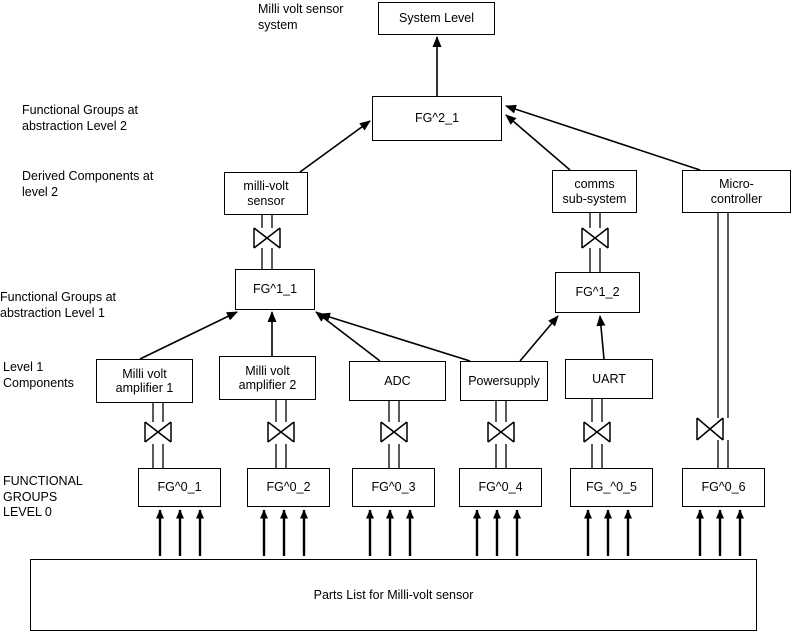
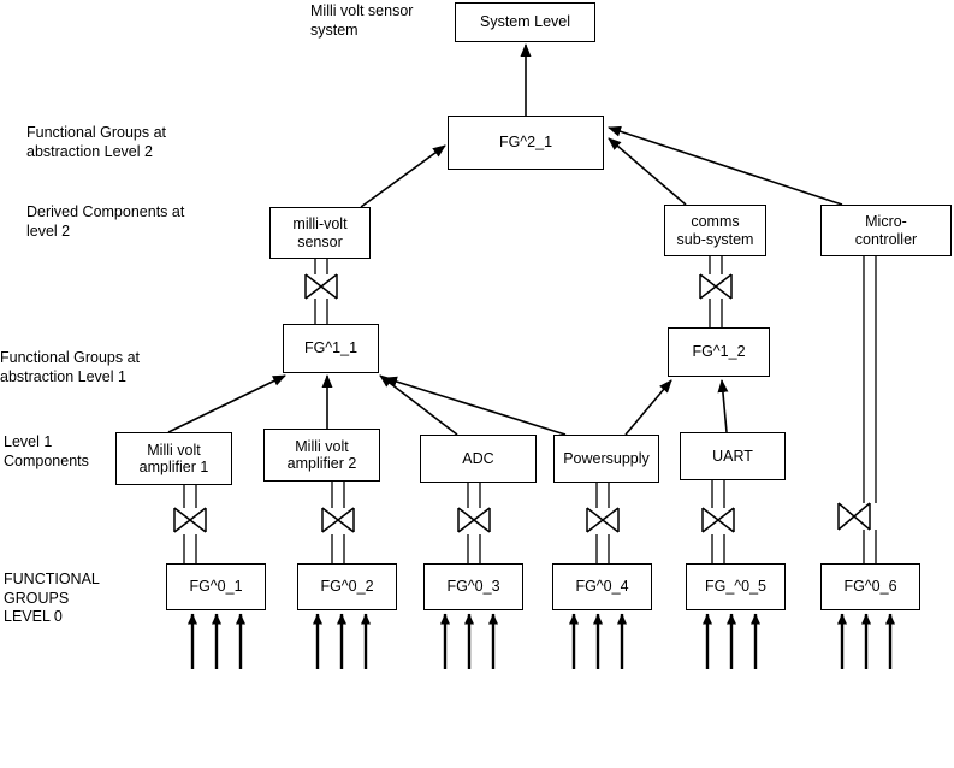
  Milli volt sensor
  system
  Functional Groups at
  abstraction Level 2
  Derived Components at
  level 2
  Functional Groups at
  abstraction Level 1
  Level 1
  Components
  FUNCTIONAL
  GROUPS
  LEVEL 0
  System Level
  FG^2_1
  milli-volt
  sensor
  comms
  sub-system
  Micro-
  controller
  FG^1_1
  FG^1_2
  Milli volt
  amplifier 1
  Milli volt
  amplifier 2
  ADC
  Powersupply
  UART
  FG^0_1
  FG^0_2
  FG^0_3
  FG^0_4
  FG_^0_5
  FG^0_6
- Parts List for Milli-volt sensor
